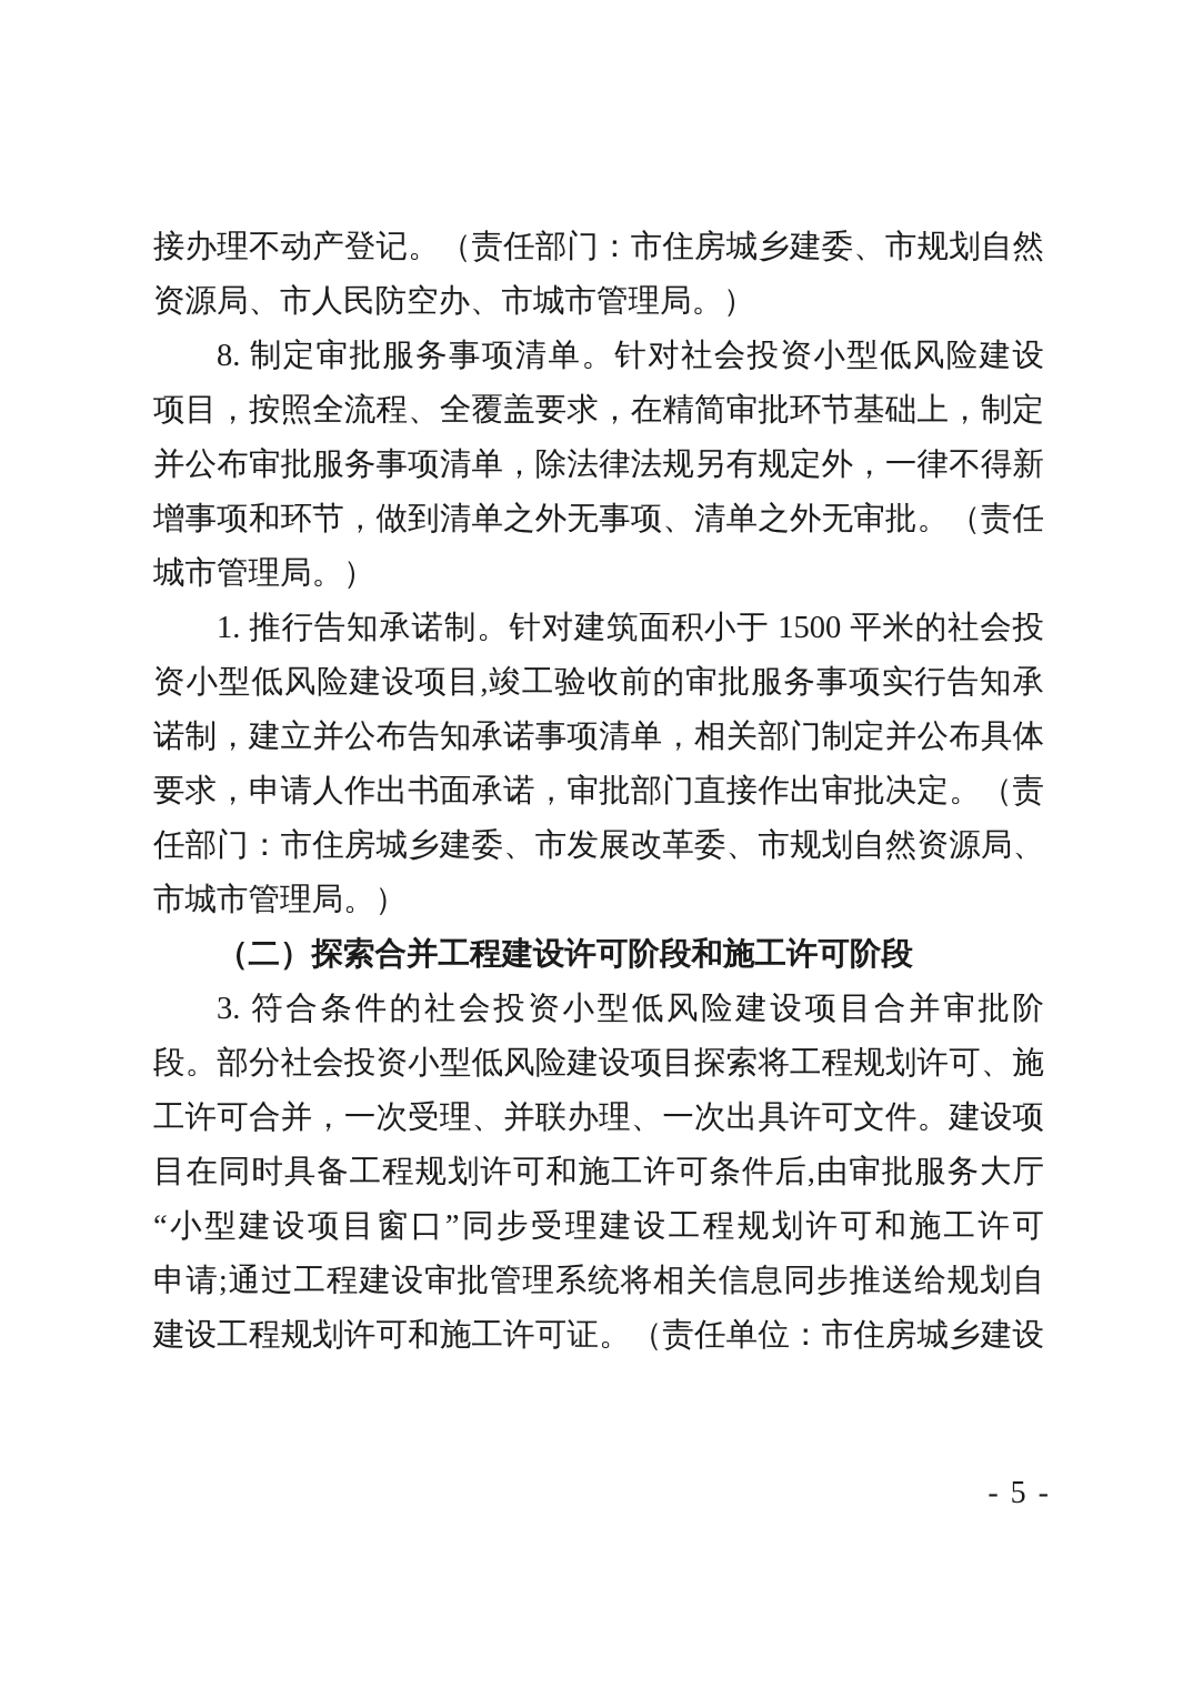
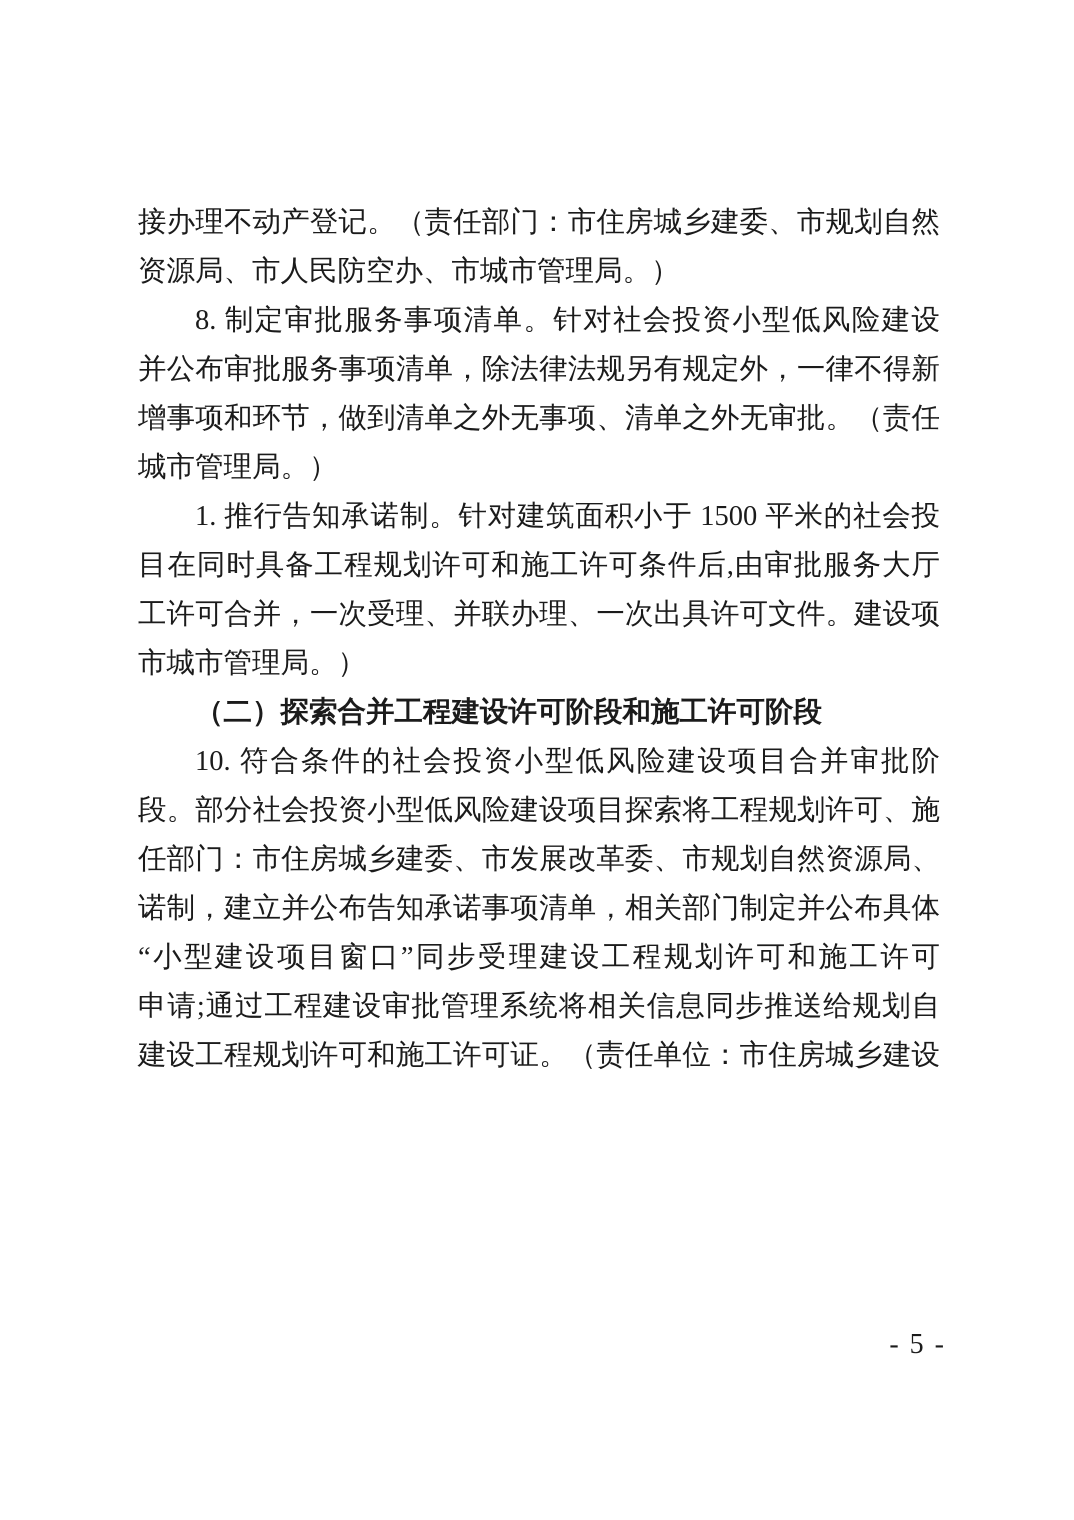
  接办理不动产登记。（责任部门：市住房城乡建委、市规划自然
  资源局、市人民防空办、市城市管理局。）
  8. 制定审批服务事项清单。针对社会投资小型低风险建设
- 项目，按照全流程、全覆盖要求，在精简审批环节基础上，制定
  并公布审批服务事项清单，除法律法规另有规定外，一律不得新
  增事项和环节，做到清单之外无事项、清单之外无审批。（责任
  城市管理局。）
  1. 推行告知承诺制。针对建筑面积小于 1500 平米的社会投
- 资小型低风险建设项目,竣工验收前的审批服务事项实行告知承
- 诺制，建立并公布告知承诺事项清单，相关部门制定并公布具体
+ 目在同时具备工程规划许可和施工许可条件后,由审批服务大厅
- 要求，申请人作出书面承诺，审批部门直接作出审批决定。（责
- 任部门：市住房城乡建委、市发展改革委、市规划自然资源局、
+ 工许可合并，一次受理、并联办理、一次出具许可文件。建设项
  市城市管理局。）
  （二）探索合并工程建设许可阶段和施工许可阶段
- 3. 符合条件的社会投资小型低风险建设项目合并审批阶
+ 10. 符合条件的社会投资小型低风险建设项目合并审批阶
  段。部分社会投资小型低风险建设项目探索将工程规划许可、施
- 工许可合并，一次受理、并联办理、一次出具许可文件。建设项
+ 任部门：市住房城乡建委、市发展改革委、市规划自然资源局、
- 目在同时具备工程规划许可和施工许可条件后,由审批服务大厅
+ 诺制，建立并公布告知承诺事项清单，相关部门制定并公布具体
  “小型建设项目窗口”同步受理建设工程规划许可和施工许可
  申请;通过工程建设审批管理系统将相关信息同步推送给规划自
  建设工程规划许可和施工许可证。（责任单位：市住房城乡建设
  - 5 -
